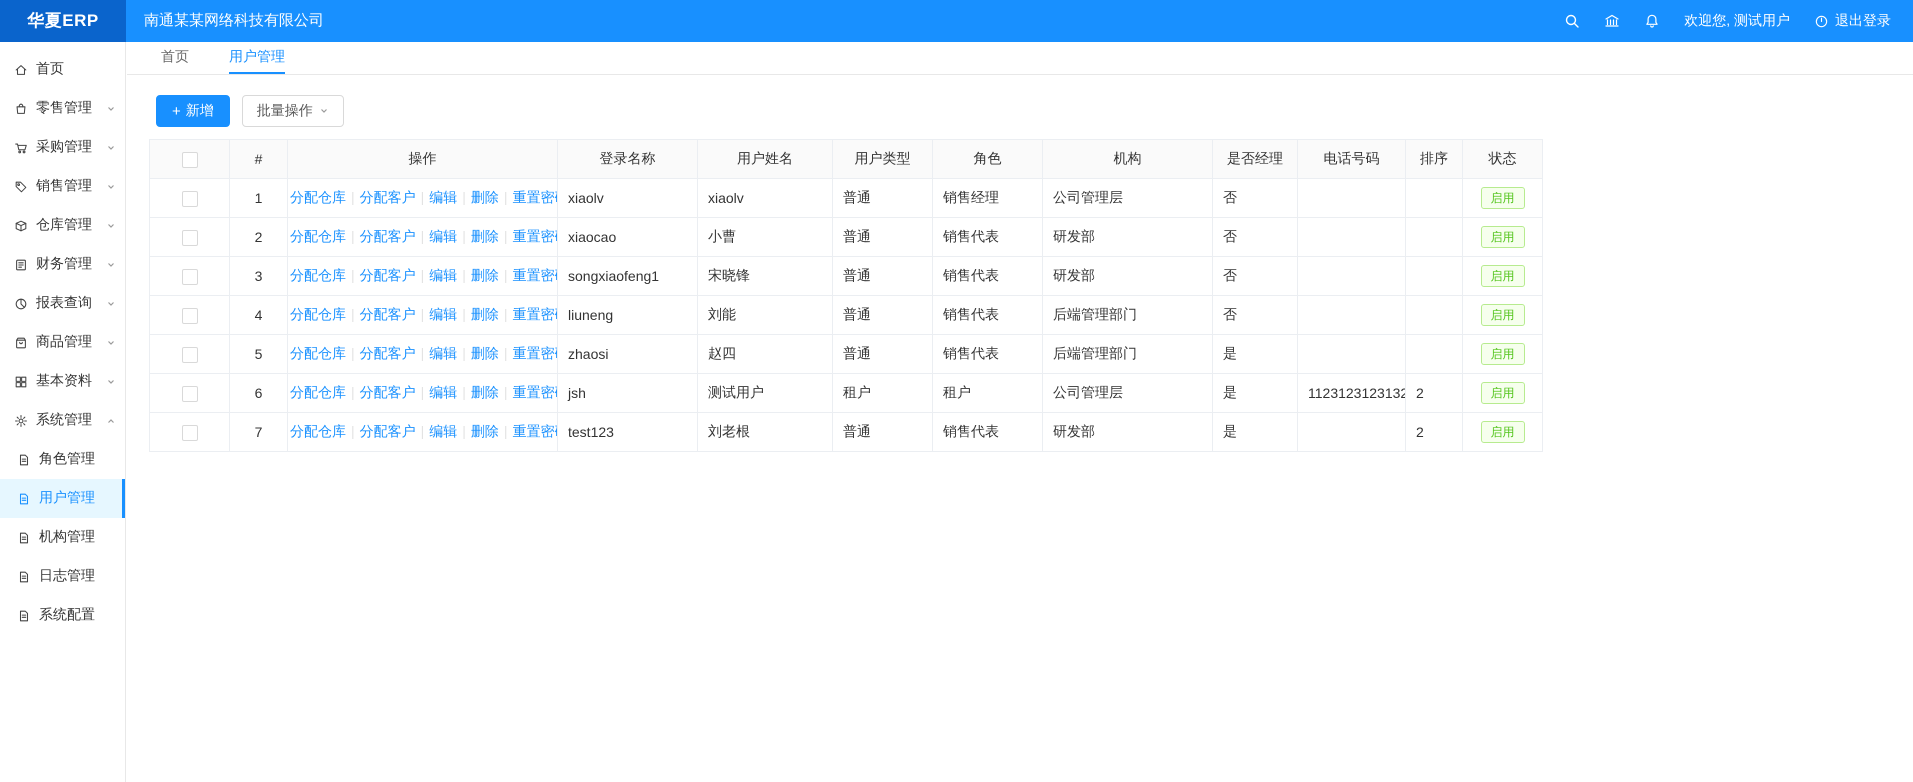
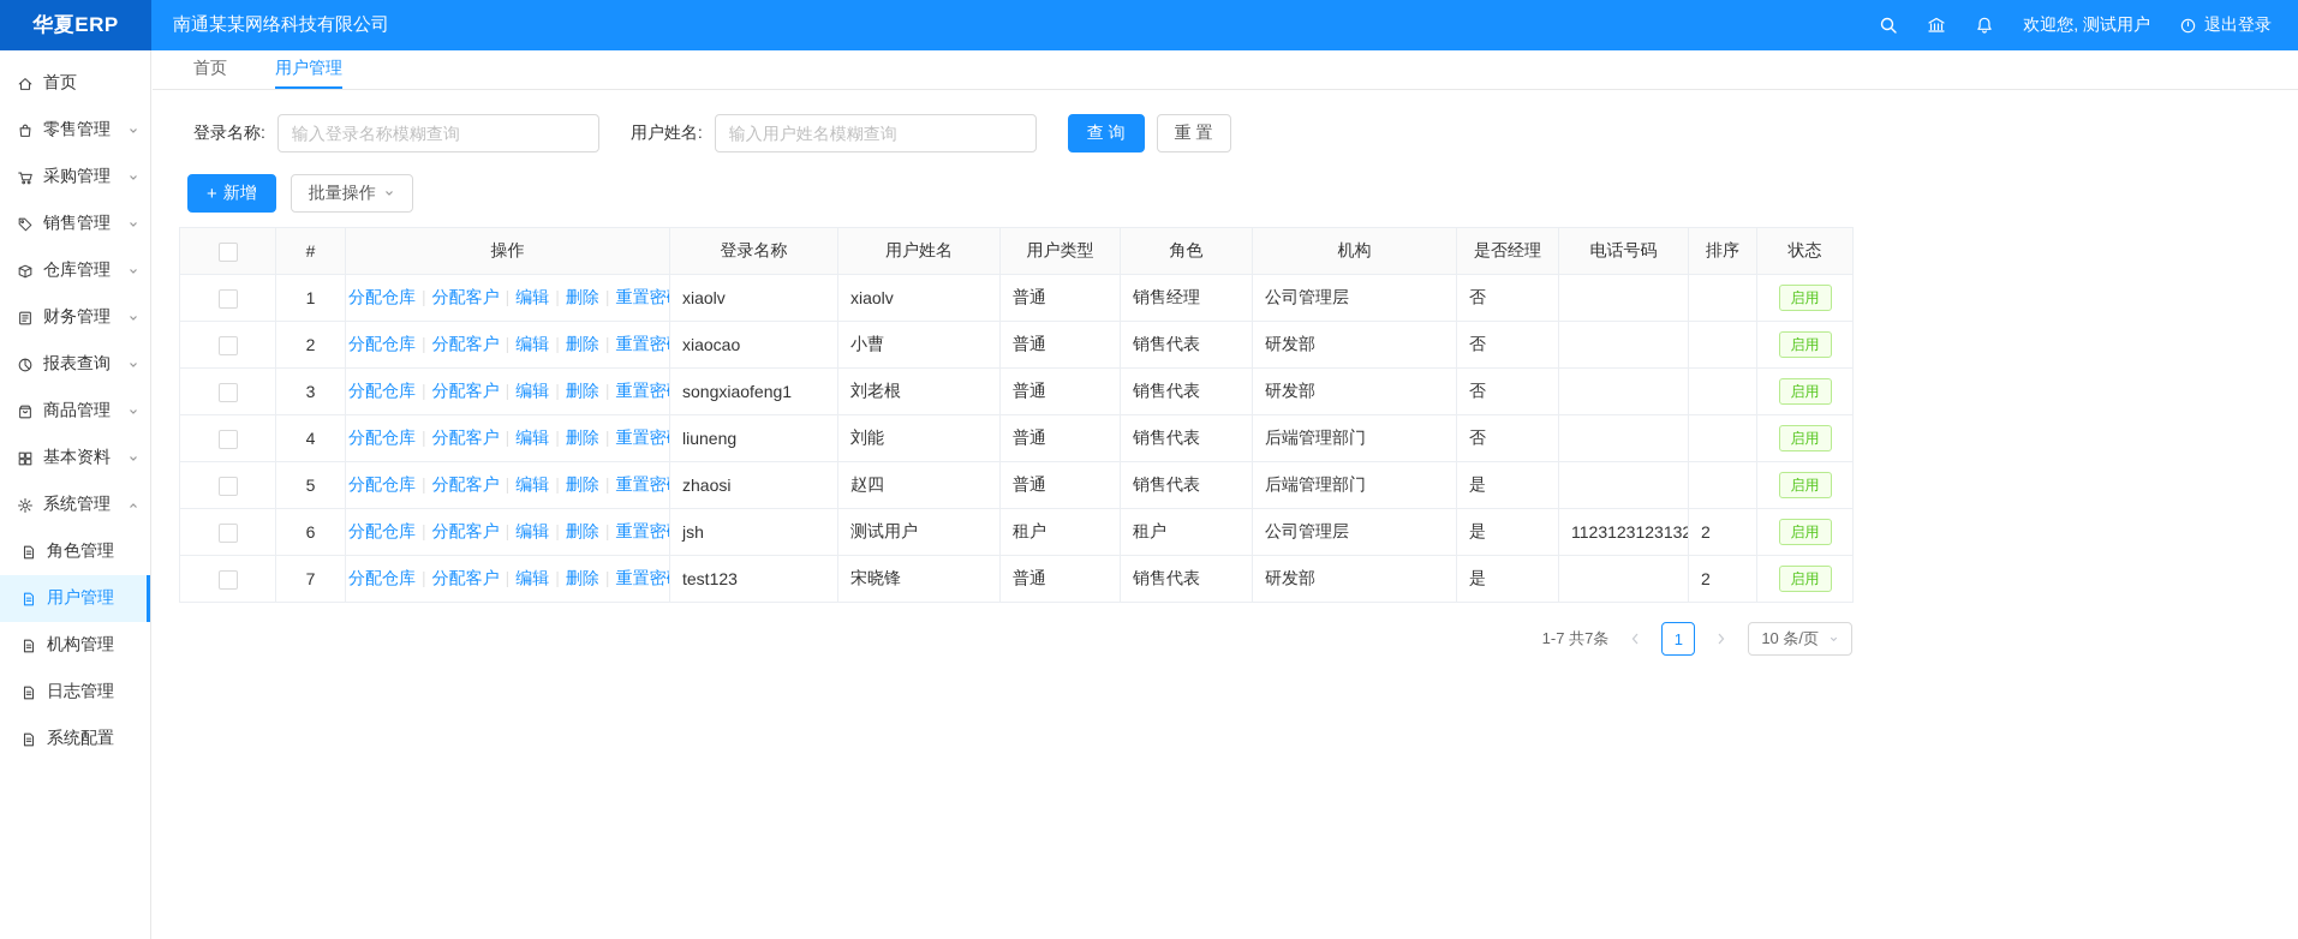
  华夏ERP
  南通某某网络科技有限公司
  欢迎您, 测试用户
  退出登录
  首页
  零售管理
  采购管理
  销售管理
  仓库管理
  财务管理
  报表查询
  商品管理
  基本资料
  系统管理
  角色管理
  用户管理
  机构管理
  日志管理
  系统配置
  首页
  用户管理
+ 登录名称:
+ 输入登录名称模糊查询
+ 用户姓名:
+ 输入用户姓名模糊查询
+ 查 询
+ 重 置
  +
  新增
  批量操作
  	#	操作	登录名称	用户姓名	用户类型	角色	机构	是否经理	电话号码	排序	状态
  	1	分配仓库 分配客户 | 编辑 删除 | 重置密	xiaolv	xiaolv	普通	销售经理	公司管理层	否			启用
  	2	分配仓库 分配客户 | 编辑 删除 | 重置密	xiaocao	小曹	普通	销售代表	研发部	否			启用
- 	3	分配仓库 分配客户 | 编辑 删除 | 重置密	songxiaofeng1	宋晓锋	普通	销售代表	研发部	否			启用
+ 	3	分配仓库 分配客户 | 编辑 删除 | 重置密	songxiaofeng1	刘老根	普通	销售代表	研发部	否			启用
  	4	分配仓库 分配客户 | 编辑 删除 | 重置密	liuneng	刘能	普通	销售代表	后端管理部门	否			启用
  	5	分配仓库 分配客户 | 编辑 删除 | 重置密	zhaosi	赵四	普通	销售代表	后端管理部门	是			启用
  	6	分配仓库 分配客户 | 编辑 删除 | 重置密	jsh	测试用户	租户	租户	公司管理层	是	1123123123132	2	启用
- 	7	分配仓库 分配客户 | 编辑 删除 | 重置密	test123	刘老根	普通	销售代表	研发部	是		2	启用
+ 	7	分配仓库 分配客户 | 编辑 删除 | 重置密	test123	宋晓锋	普通	销售代表	研发部	是		2	启用
+ 1-7 共7条
+ 1
+ 10 条/页
